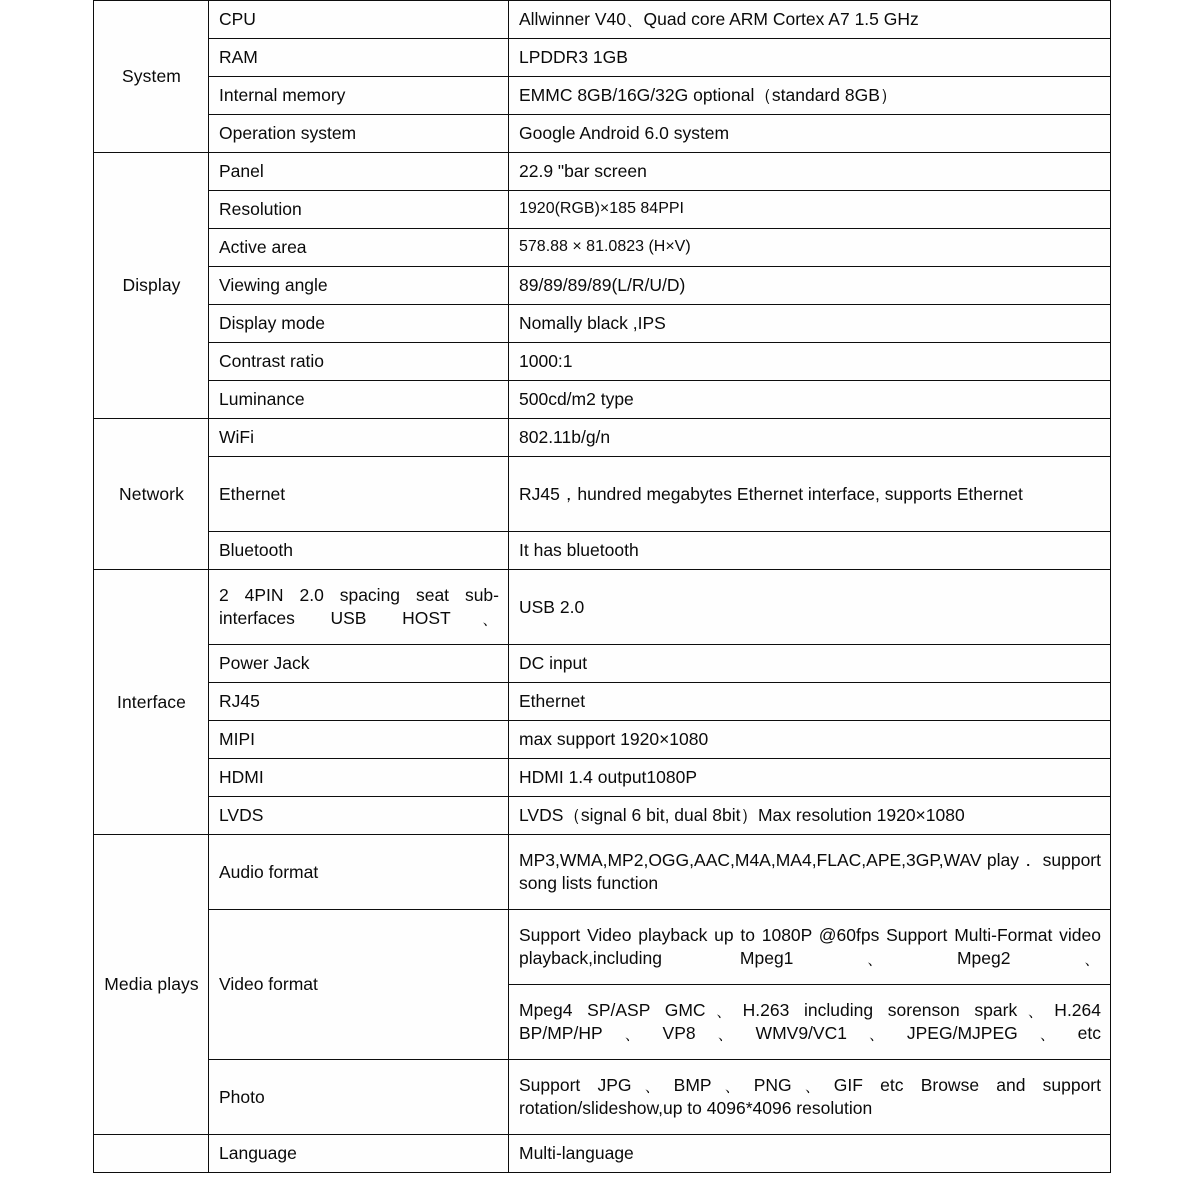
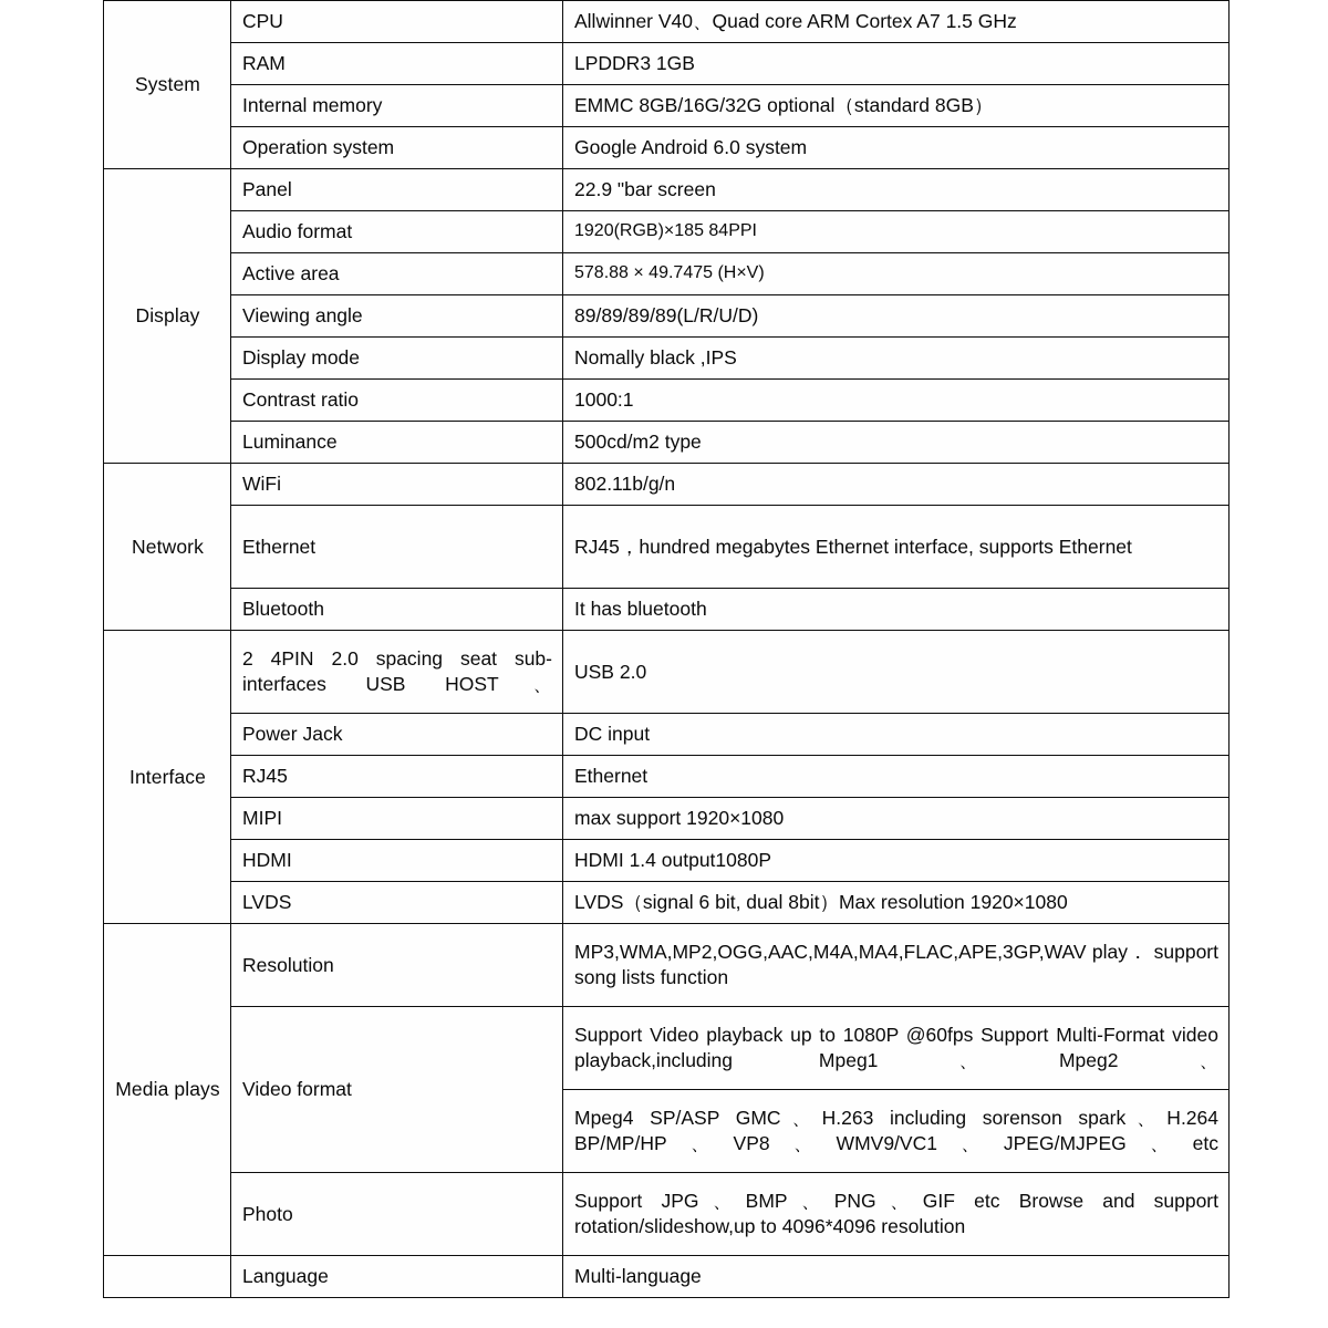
  System	CPU	Allwinner V40、Quad core ARM Cortex A7 1.5 GHz
  RAM	LPDDR3 1GB
  Internal memory	EMMC 8GB/16G/32G optional（standard 8GB）
  Operation system	Google Android 6.0 system
  Display	Panel	22.9 "bar screen
- Resolution	1920(RGB)×185 84PPI
+ Audio format	1920(RGB)×185 84PPI
- Active area	578.88 × 81.0823 (H×V)
+ Active area	578.88 × 49.7475 (H×V)
  Viewing angle	89/89/89/89(L/R/U/D)
  Display mode	Nomally black ,IPS
  Contrast ratio	1000:1
  Luminance	500cd/m2 type
  Network	WiFi	802.11b/g/n
  Ethernet	RJ45，hundred megabytes Ethernet interface, supports Ethernet
  Bluetooth	It has bluetooth
  Interface	2 4PIN 2.0 spacing seat sub-interfaces USB HOST、	USB 2.0
  Power Jack	DC input
  RJ45	Ethernet
  MIPI	max support 1920×1080
  HDMI	HDMI 1.4 output1080P
  LVDS	LVDS（signal 6 bit, dual 8bit）Max resolution 1920×1080
- Media plays	Audio format	MP3,WMA,MP2,OGG,AAC,M4A,MA4,FLAC,APE,3GP,WAV play． support song lists function
+ Media plays	Resolution	MP3,WMA,MP2,OGG,AAC,M4A,MA4,FLAC,APE,3GP,WAV play． support song lists function
  Video format	Support Video playback up to 1080P @60fps Support Multi-Format video playback,including Mpeg1、Mpeg2、
  Mpeg4 SP/ASP GMC、H.263 including sorenson spark、H.264 BP/MP/HP、VP8、WMV9/VC1、JPEG/MJPEG、etc
  Photo	Support JPG、BMP、PNG、GIF etc Browse and support rotation/slideshow,up to 4096*4096 resolution
  	Language	Multi-language
